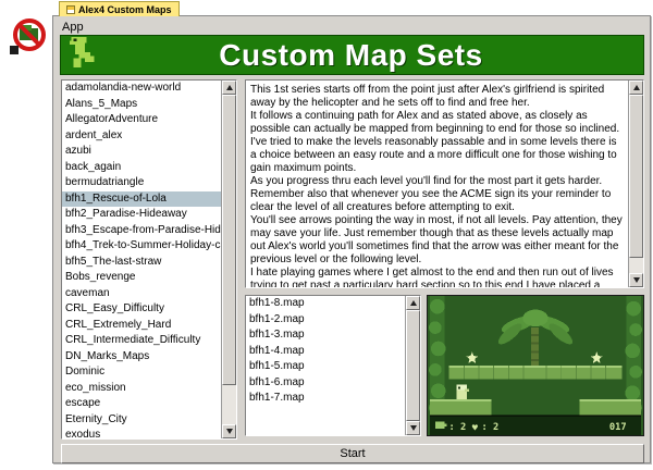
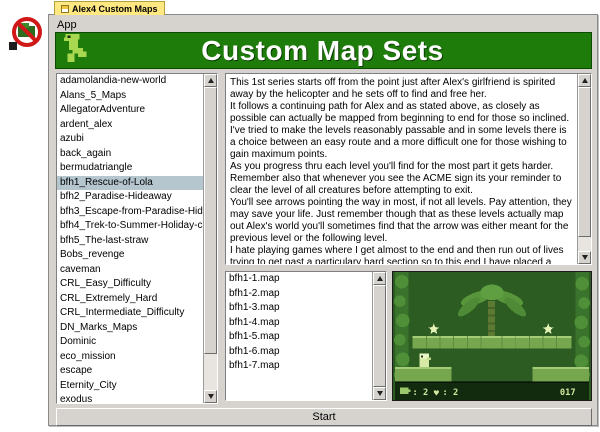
  Alex4 Custom Maps
  App
  Custom Map Sets
  adamolandia-new-world
  Alans_5_Maps
  AllegatorAdventure
  ardent_alex
  azubi
  back_again
  bermudatriangle
  bfh1_Rescue-of-Lola
  bfh2_Paradise-Hideaway
  bfh3_Escape-from-Paradise-Hid
  bfh4_Trek-to-Summer-Holiday-c
  bfh5_The-last-straw
  Bobs_revenge
  caveman
  CRL_Easy_Difficulty
  CRL_Extremely_Hard
  CRL_Intermediate_Difficulty
  DN_Marks_Maps
  Dominic
  eco_mission
  escape
  Eternity_City
  exodus
  This 1st series starts off from the point just after Alex's girlfriend is spirited away by the helicopter and he sets off to find and free her.
  It follows a continuing path for Alex and as stated above, as closely as possible can actually be mapped from beginning to end for those so inclined.
  I've tried to make the levels reasonably passable and in some levels there is a choice between an easy route and a more difficult one for those wishing to gain maximum points.
  As you progress thru each level you'll find for the most part it gets harder. Remember also that whenever you see the ACME sign its your reminder to clear the level of all creatures before attempting to exit.
  You'll see arrows pointing the way in most, if not all levels. Pay attention, they may save your life. Just remember though that as these levels actually map out Alex's world you'll sometimes find that the arrow was either meant for the previous level or the following level.
  I hate playing games where I get almost to the end and then run out of lives trying to get past a particulary hard section so to this end I have placed a
- bfh1-8.map
+ bfh1-1.map
  bfh1-2.map
  bfh1-3.map
  bfh1-4.map
  bfh1-5.map
  bfh1-6.map
  bfh1-7.map
  : 2
  ♥
  : 2
  017
  Start
